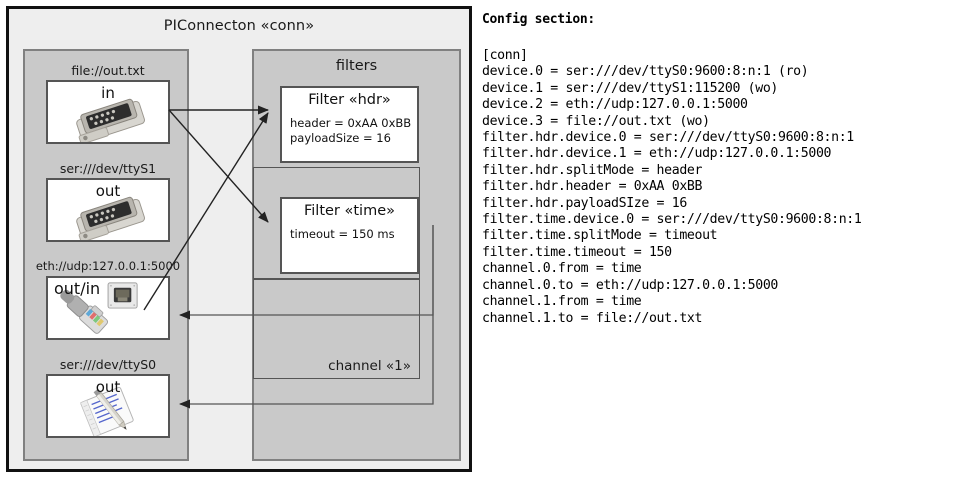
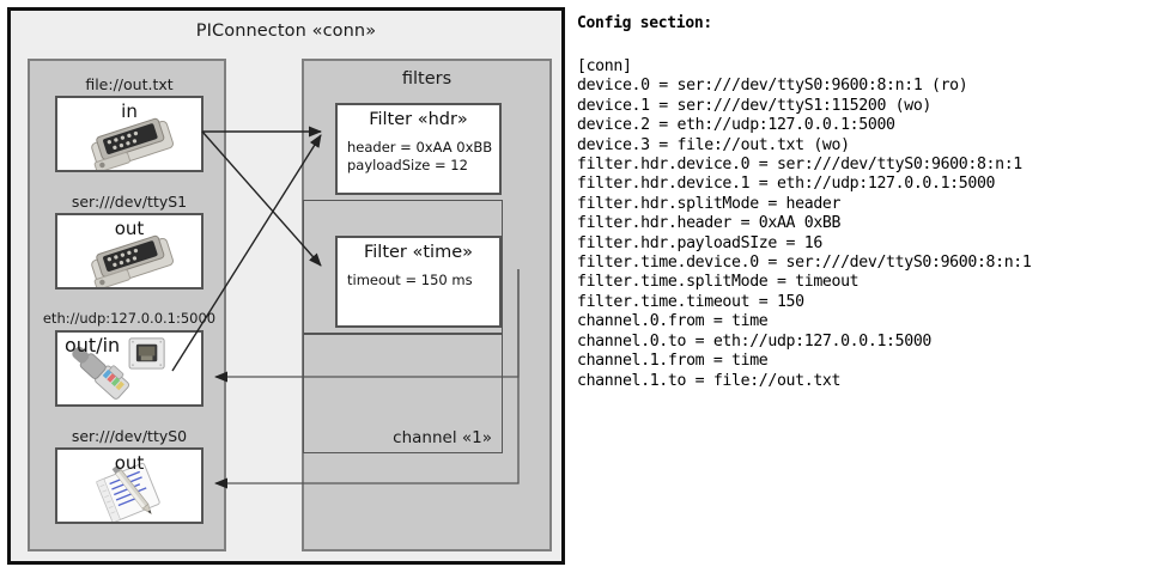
  PIConnecton «conn»
  file://out.txt
  in
  ser:///dev/ttyS1
  out
  eth://udp:127.0.0.1:5000
  out/in
  ser:///dev/ttyS0
  out
  filters
  channel «1»
  Filter «hdr»
  header = 0xAA 0xBB
- payloadSize = 16
+ payloadSize = 12
  Filter «time»
  timeout = 150 ms
  Config section:
  [conn]
  device.0 = ser:///dev/ttyS0:9600:8:n:1 (ro)
  device.1 = ser:///dev/ttyS1:115200 (wo)
  device.2 = eth://udp:127.0.0.1:5000
  device.3 = file://out.txt (wo)
  filter.hdr.device.0 = ser:///dev/ttyS0:9600:8:n:1
  filter.hdr.device.1 = eth://udp:127.0.0.1:5000
  filter.hdr.splitMode = header
  filter.hdr.header = 0xAA 0xBB
  filter.hdr.payloadSIze = 16
  filter.time.device.0 = ser:///dev/ttyS0:9600:8:n:1
  filter.time.splitMode = timeout
  filter.time.timeout = 150
  channel.0.from = time
  channel.0.to = eth://udp:127.0.0.1:5000
  channel.1.from = time
  channel.1.to = file://out.txt
